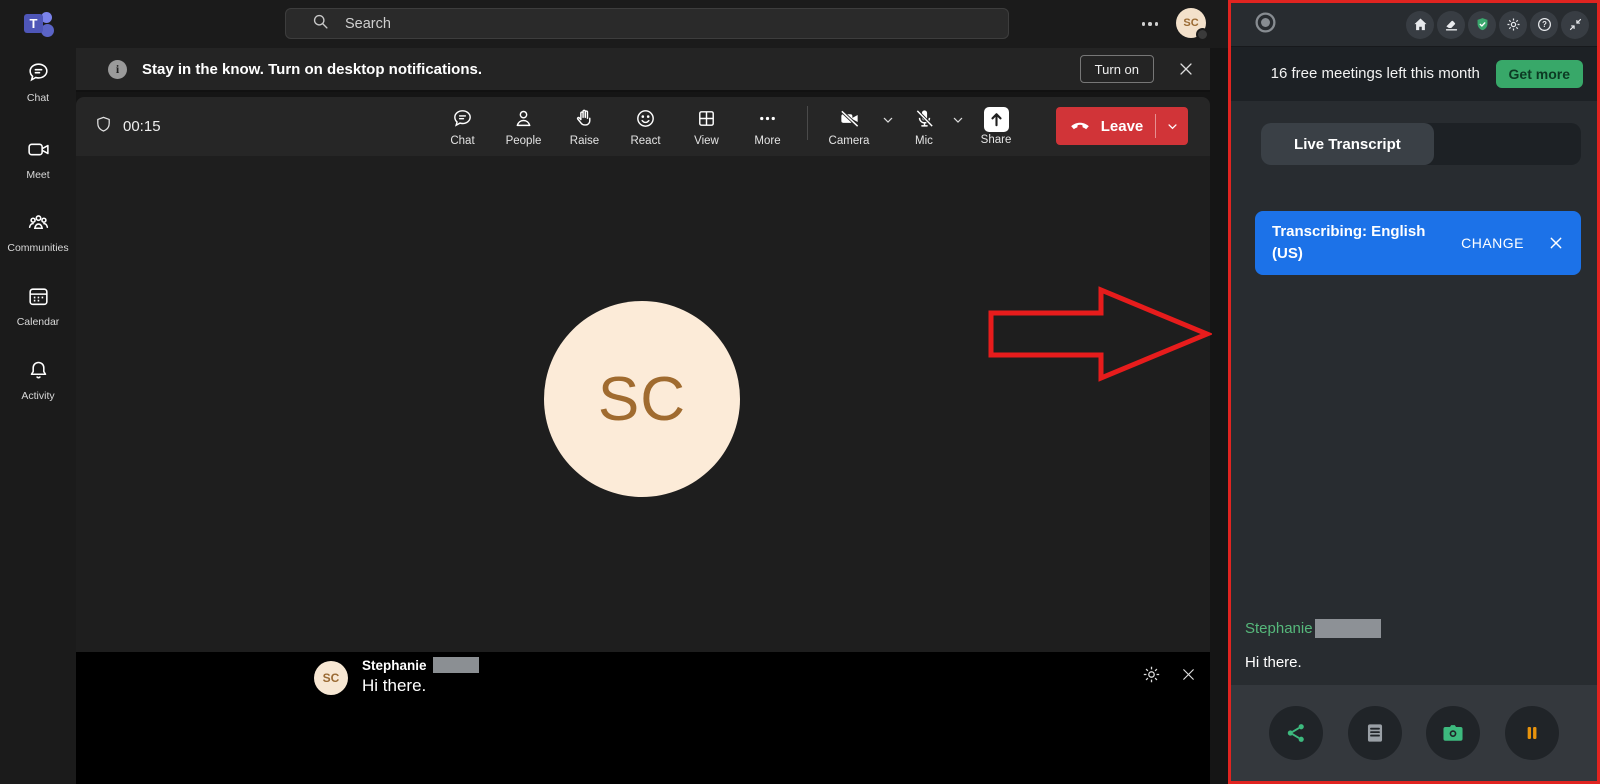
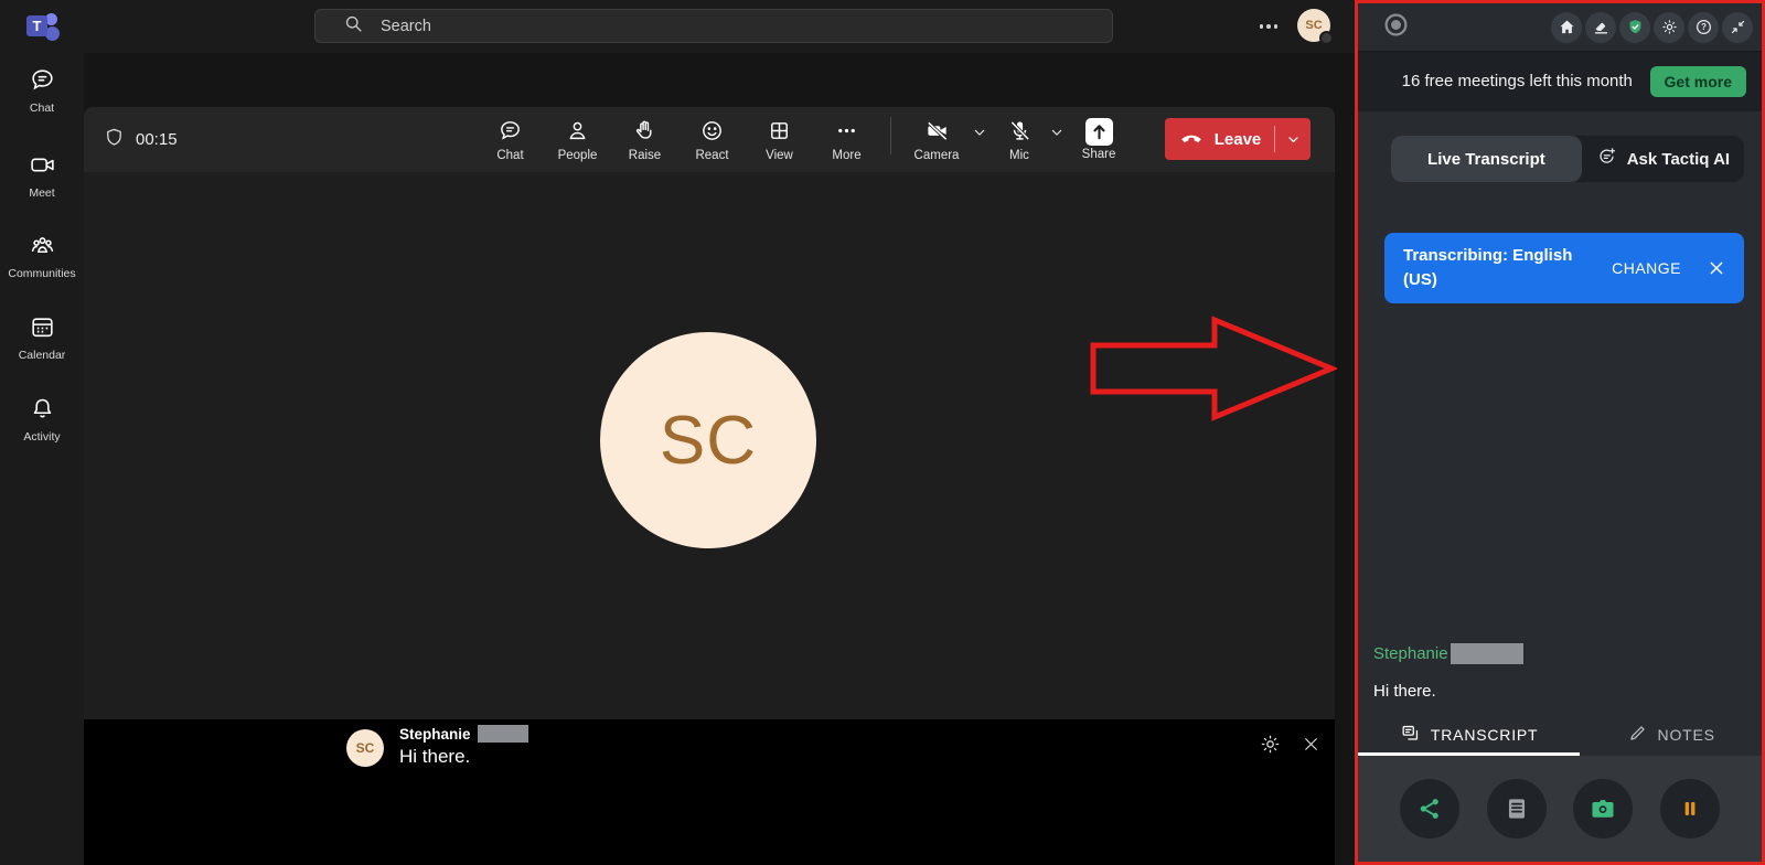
  T
  Chat
  Meet
  Communities
  Calendar
  Activity
  Search
  SC
- i
- Stay in the know. Turn on desktop notifications.
- Turn on
  00:15
  Chat
  People
  Raise
  React
  View
  More
  Camera
  Mic
  Share
  Leave
  SC
  SC
  Stephanie
  Hi there.
  ?
  16 free meetings left this month
  Get more
  Live Transcript
+ Ask Tactiq AI
  Transcribing: English (US)
  CHANGE
  Stephanie
  Hi there.
+ TRANSCRIPT
+ NOTES
